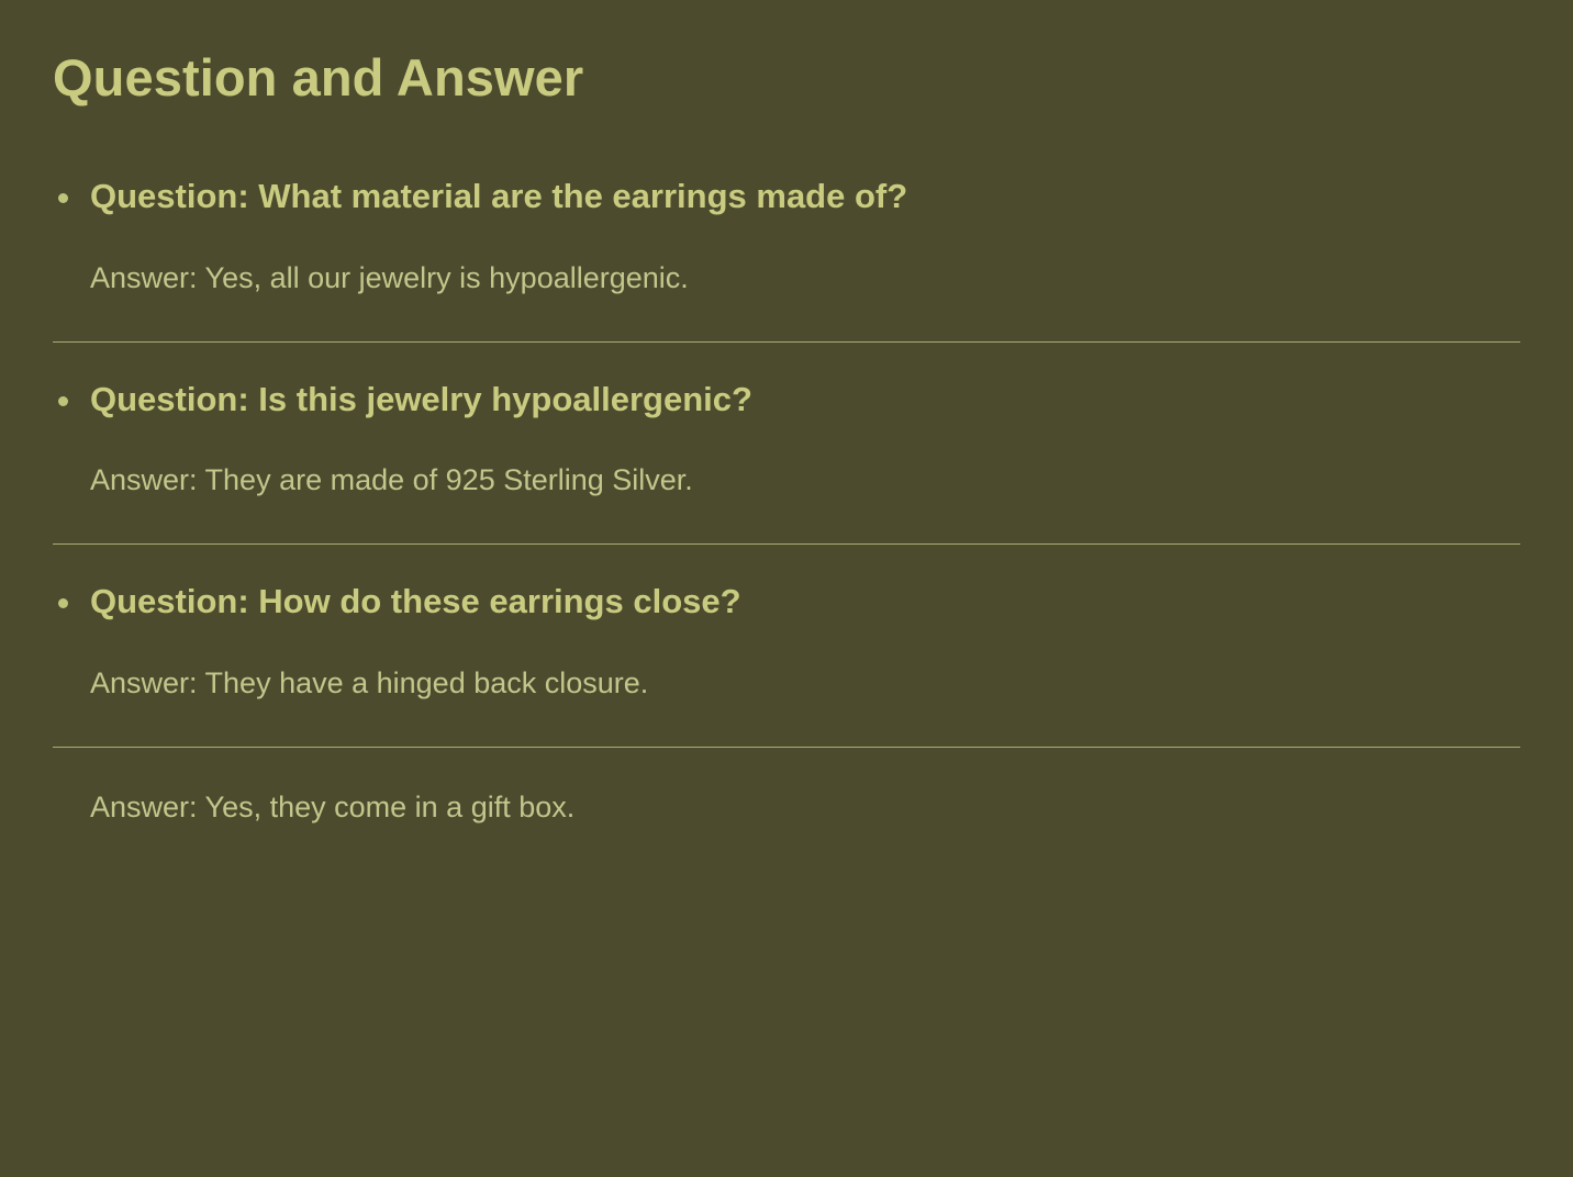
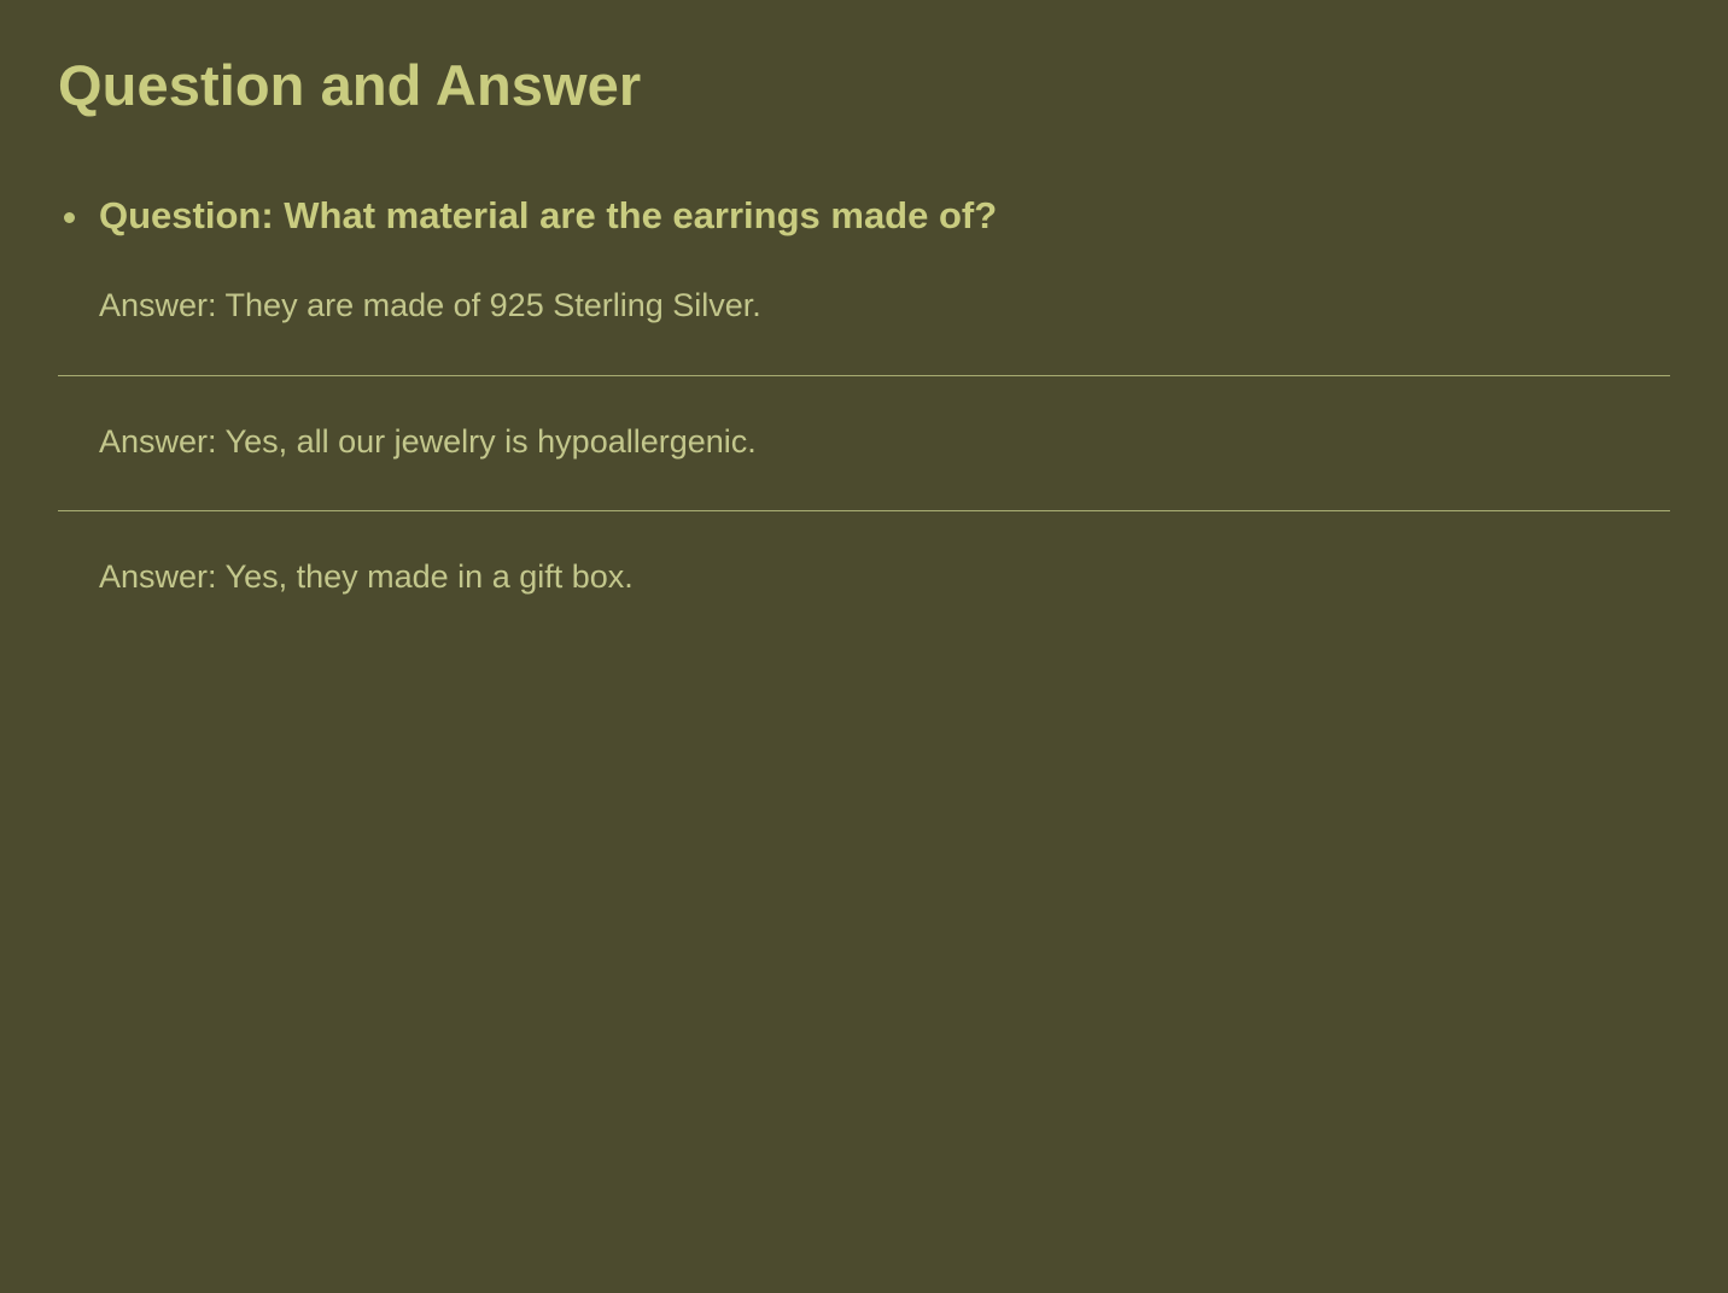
  Question and Answer
  Question: What material are the earrings made of?
- Answer: Yes, all our jewelry is hypoallergenic.
+ Answer: They are made of 925 Sterling Silver.
- Question: Is this jewelry hypoallergenic?
- Answer: They are made of 925 Sterling Silver.
+ Answer: Yes, all our jewelry is hypoallergenic.
- Question: How do these earrings close?
- Answer: They have a hinged back closure.
- Answer: Yes, they come in a gift box.
+ Answer: Yes, they made in a gift box.
